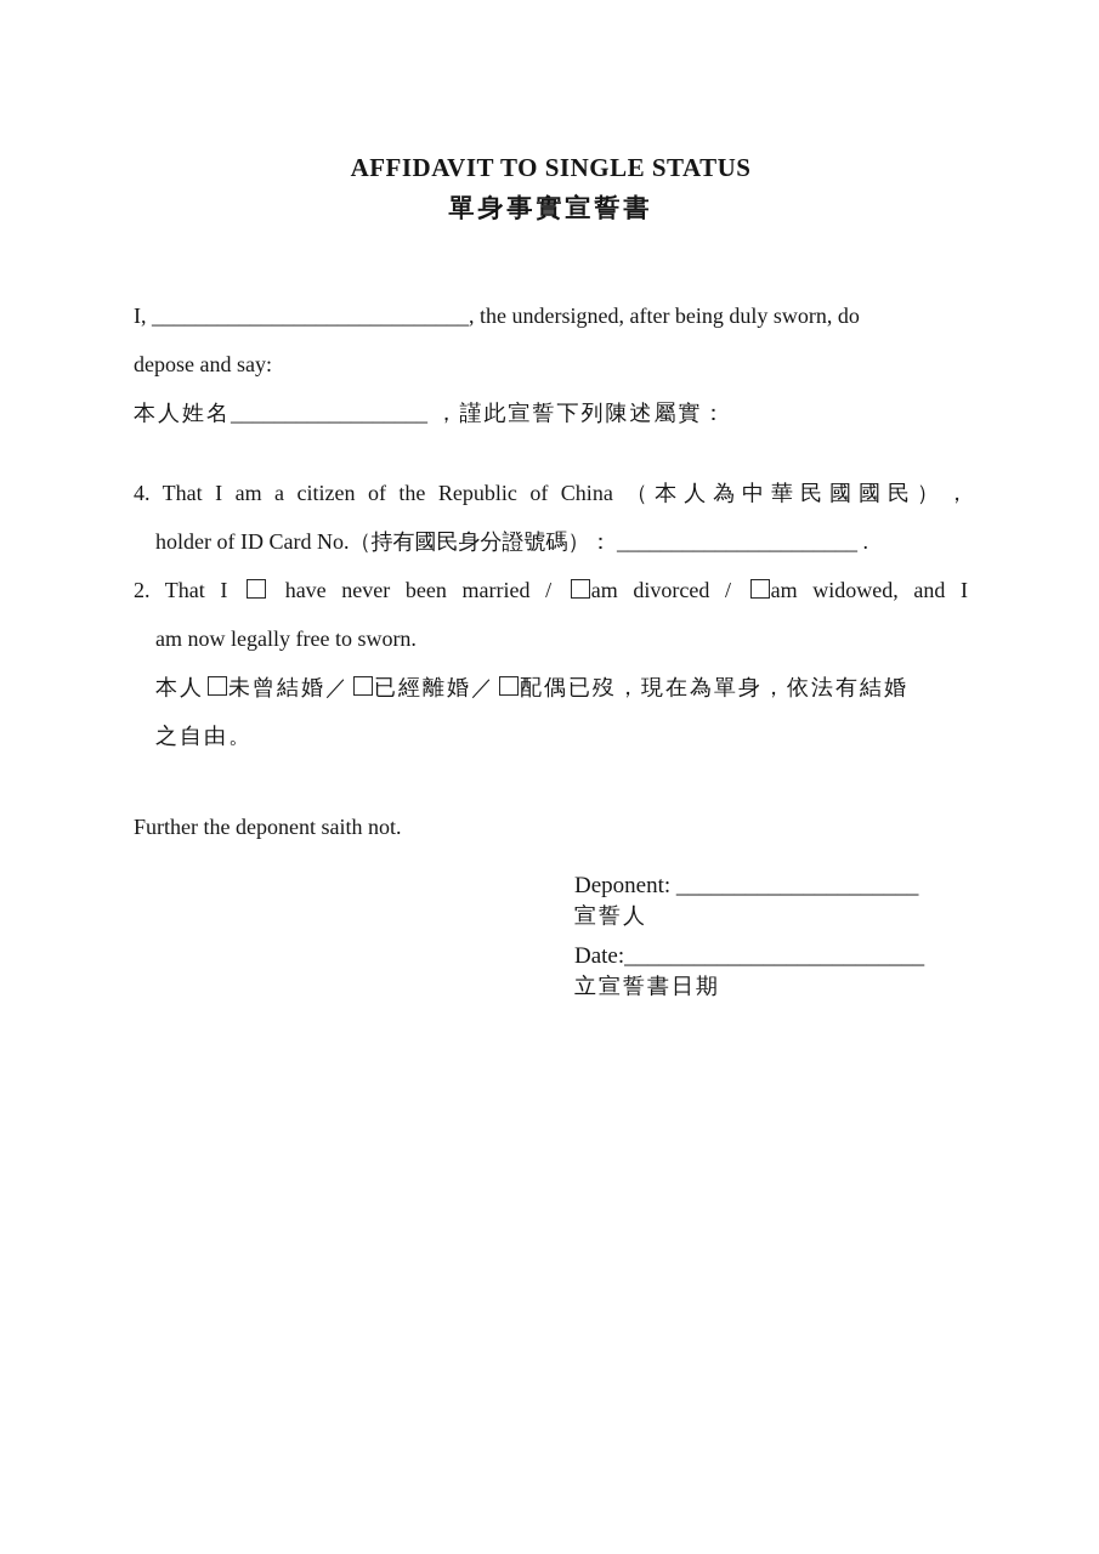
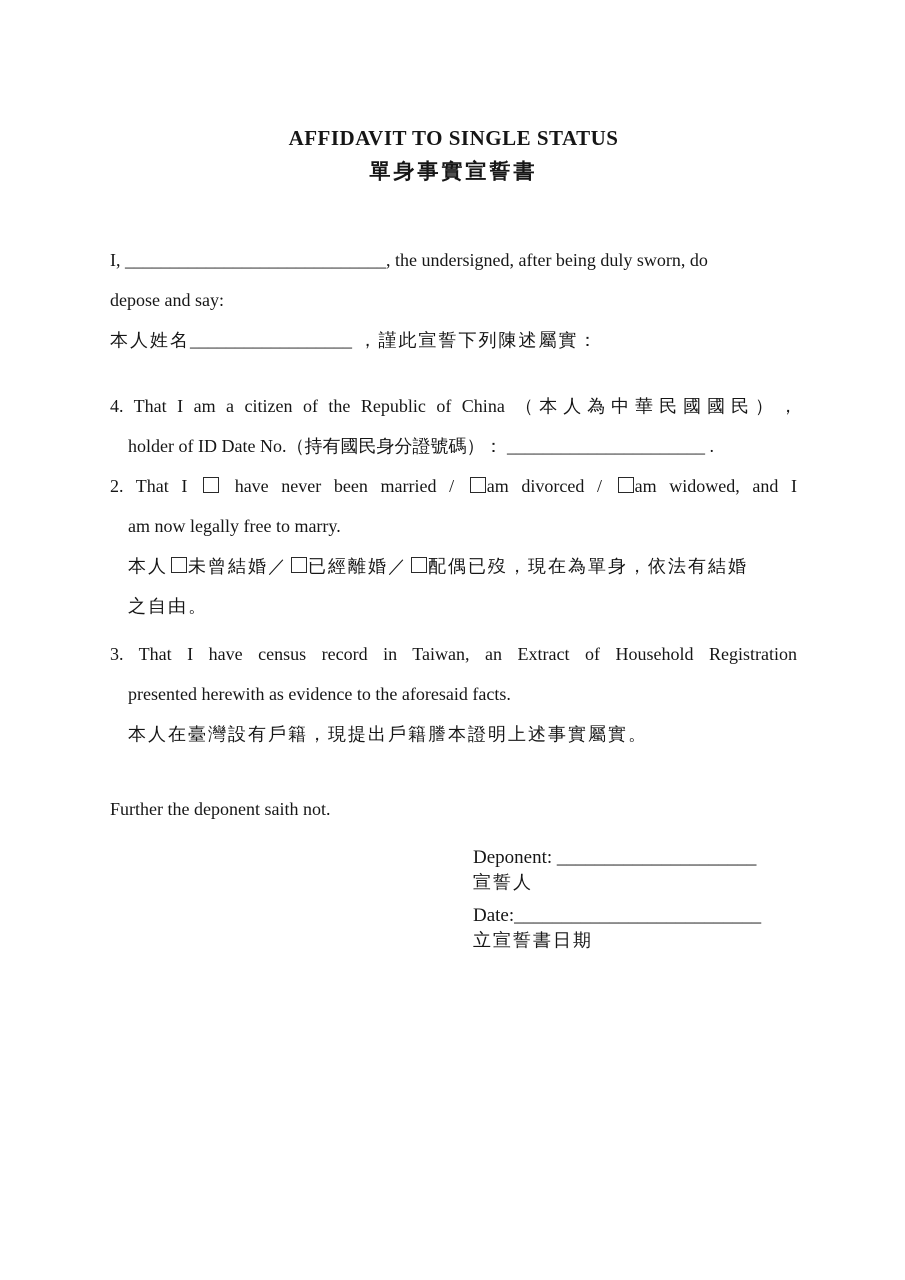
  AFFIDAVIT TO SINGLE STATUS
  單身事實宣誓書
  I, _____________________________, the undersigned, after being duly sworn, do
  depose and say:
  本人姓名__________________ ，謹此宣誓下列陳述屬實：
  4. That I am a citizen of the Republic of China （本人為中華民國國民），
- holder of ID Card No.（持有國民身分證號碼）： ______________________ .
+ holder of ID Date No.（持有國民身分證號碼）： ______________________ .
  2. That I have never been married / am divorced / am widowed, and I
- am now legally free to sworn.
+ am now legally free to marry.
  本人 未曾結婚／ 已經離婚／ 配偶已歿，現在為單身，依法有結婚
  之自由。
+ 3. That I have census record in Taiwan, an Extract of Household Registration
+ presented herewith as evidence to the aforesaid facts.
+ 本人在臺灣設有戶籍，現提出戶籍謄本證明上述事實屬實。
  Further the deponent saith not.
  Deponent: _____________________
  宣誓人
  Date:__________________________
  立宣誓書日期
